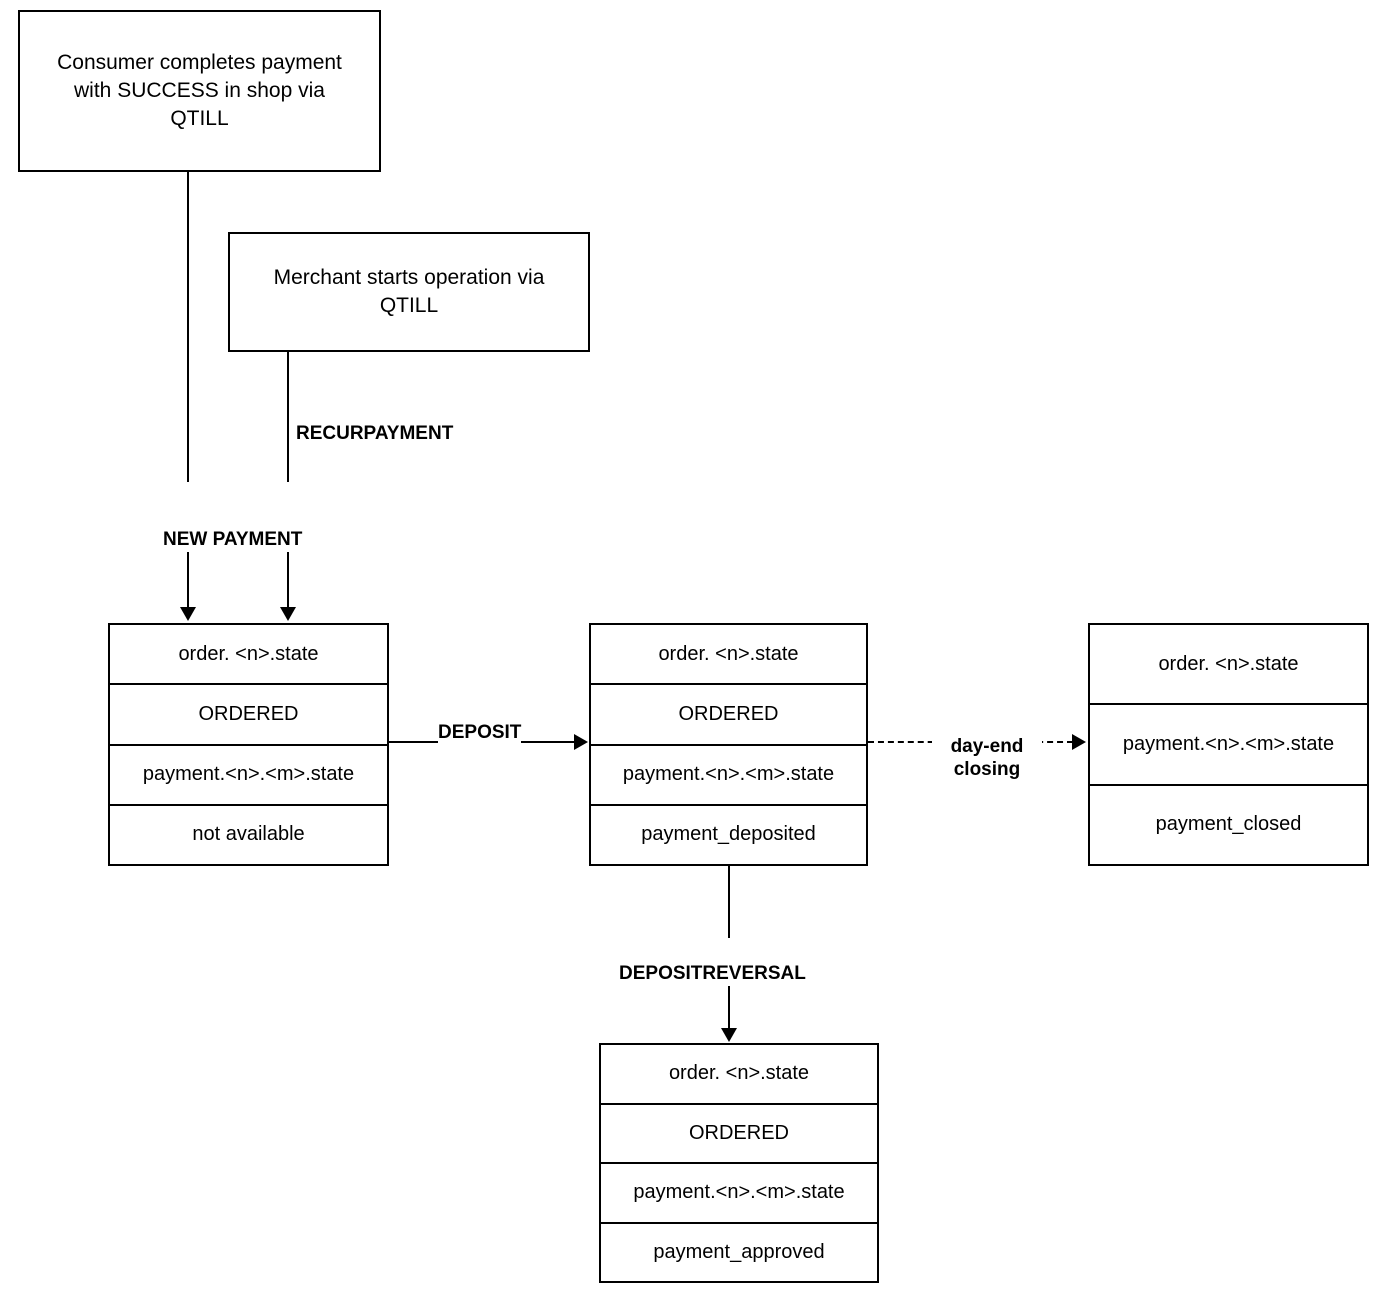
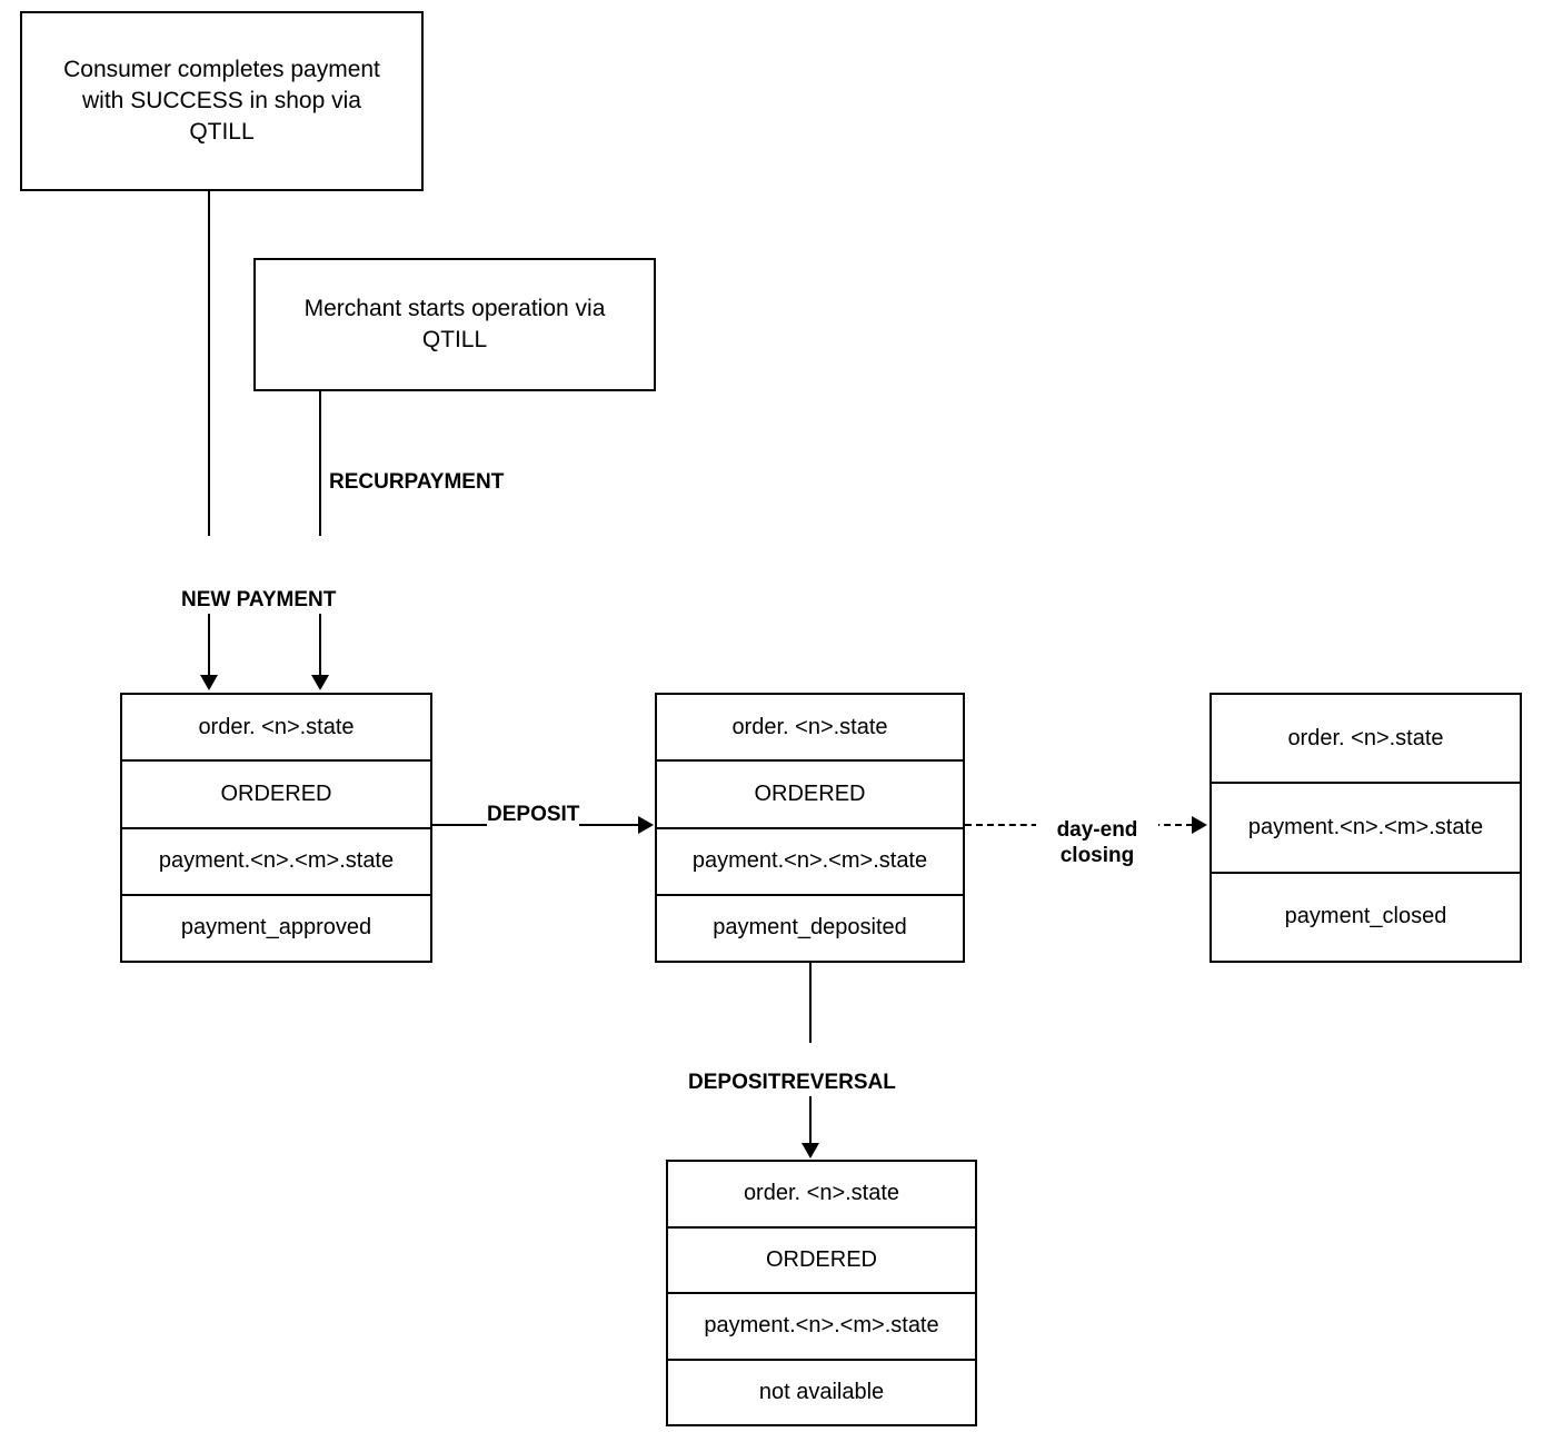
  Consumer completes payment
  with SUCCESS in shop via
  QTILL
  Merchant starts operation via
  QTILL
  RECURPAYMENT
  NEW PAYMENT
  order. <n>.state
  ORDERED
  payment.<n>.<m>.state
- not available
+ payment_approved
  DEPOSIT
  order. <n>.state
  ORDERED
  payment.<n>.<m>.state
  payment_deposited
  day-end
  closing
  order. <n>.state
  payment.<n>.<m>.state
  payment_closed
  DEPOSITREVERSAL
  order. <n>.state
  ORDERED
  payment.<n>.<m>.state
- payment_approved
+ not available
